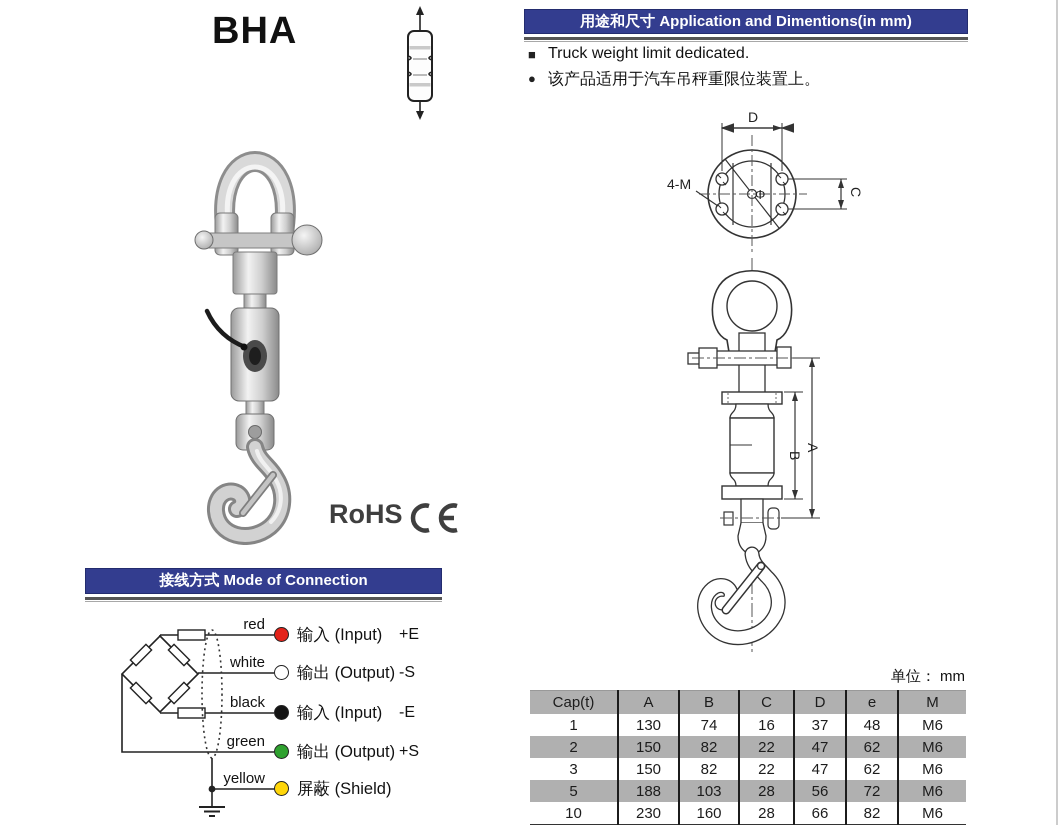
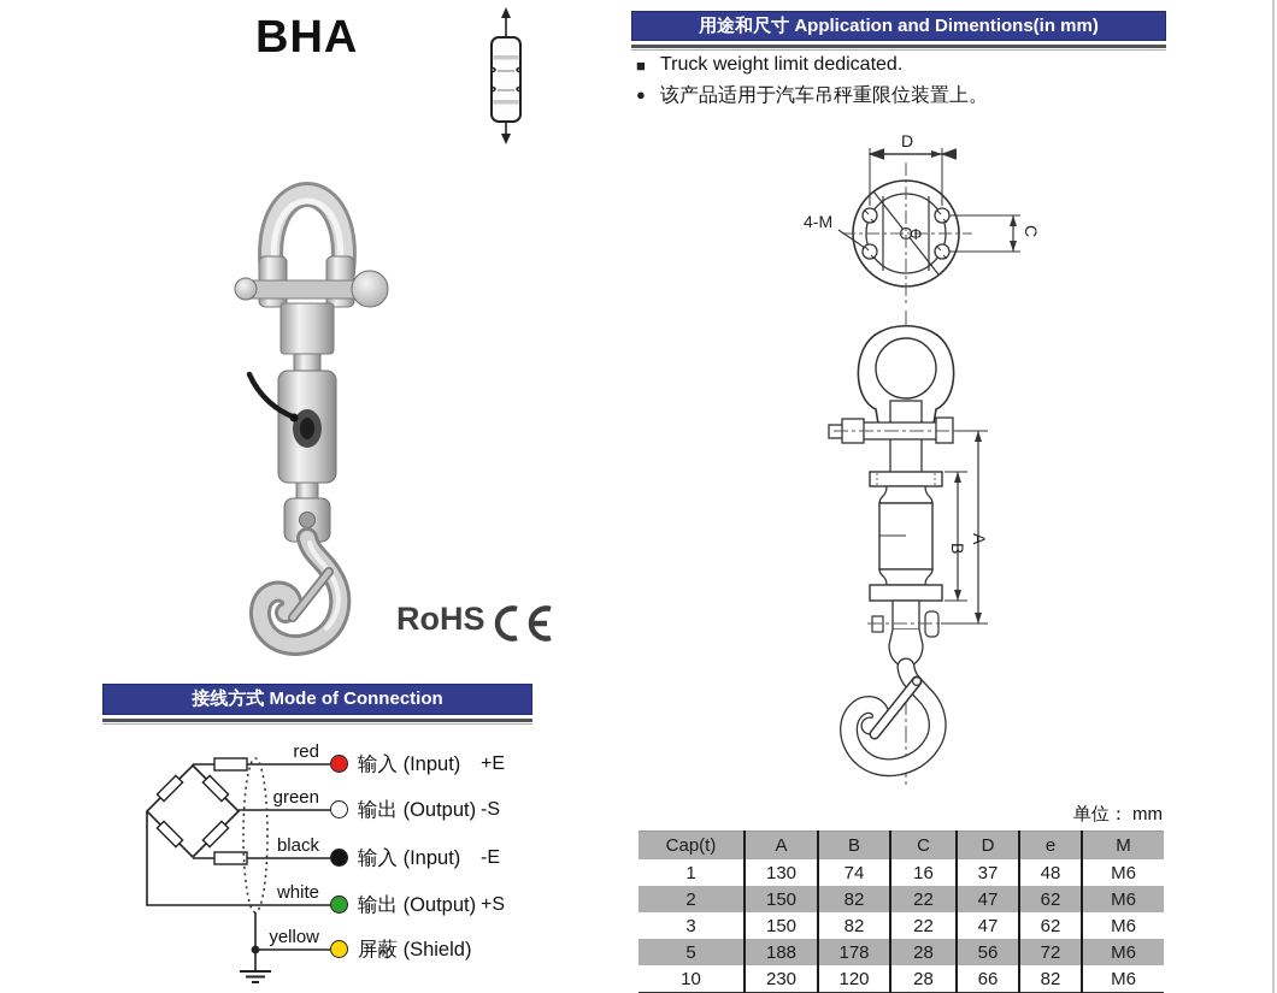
  BHA
  RoHS
  接线方式 Mode of Connection
  red
  输入 (Input)
  +E
- white
+ green
  输出 (Output)
  -S
  black
  输入 (Input)
  -E
- green
+ white
  输出 (Output)
  +S
  yellow
  屏蔽 (Shield)
  用途和尺寸 Application and Dimentions(in mm)
  ■
  Truck weight limit dedicated.
  ●
  该产品适用于汽车吊秤重限位装置上。
  D
  4-M
  Φ
  单位： mm
  Cap(t)	A	B	C	D	e	M
  1	130	74	16	37	48	M6
  2	150	82	22	47	62	M6
  3	150	82	22	47	62	M6
- 5	188	103	28	56	72	M6
+ 5	188	178	28	56	72	M6
- 10	230	160	28	66	82	M6
+ 10	230	120	28	66	82	M6
